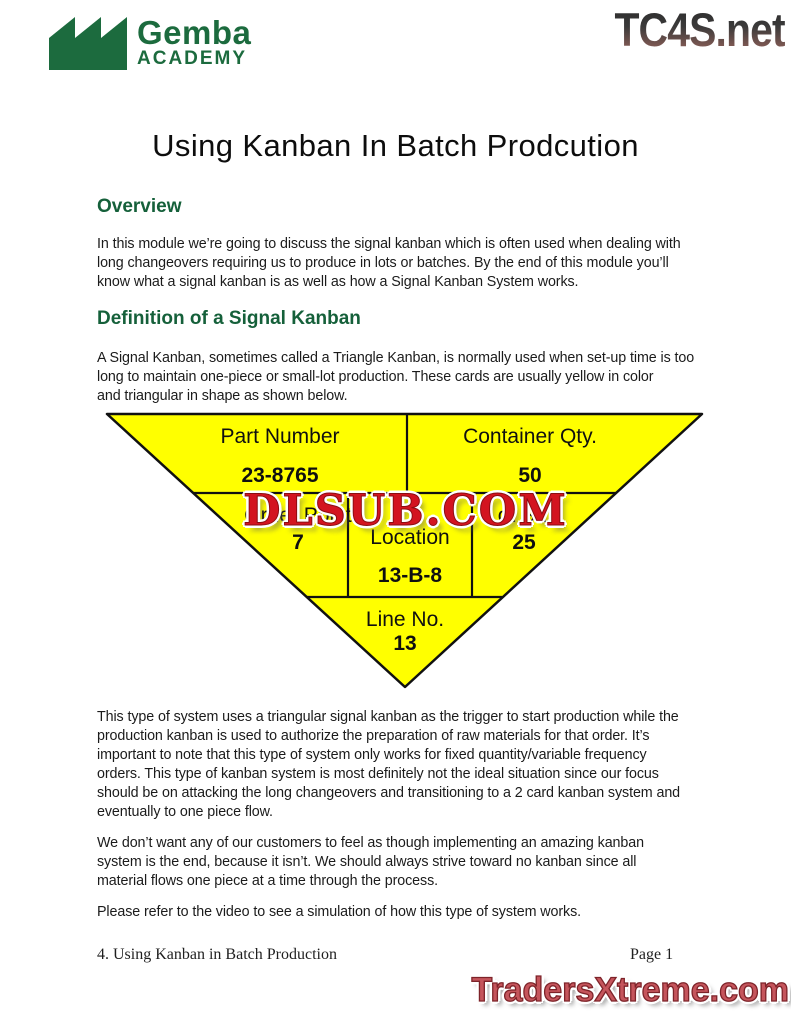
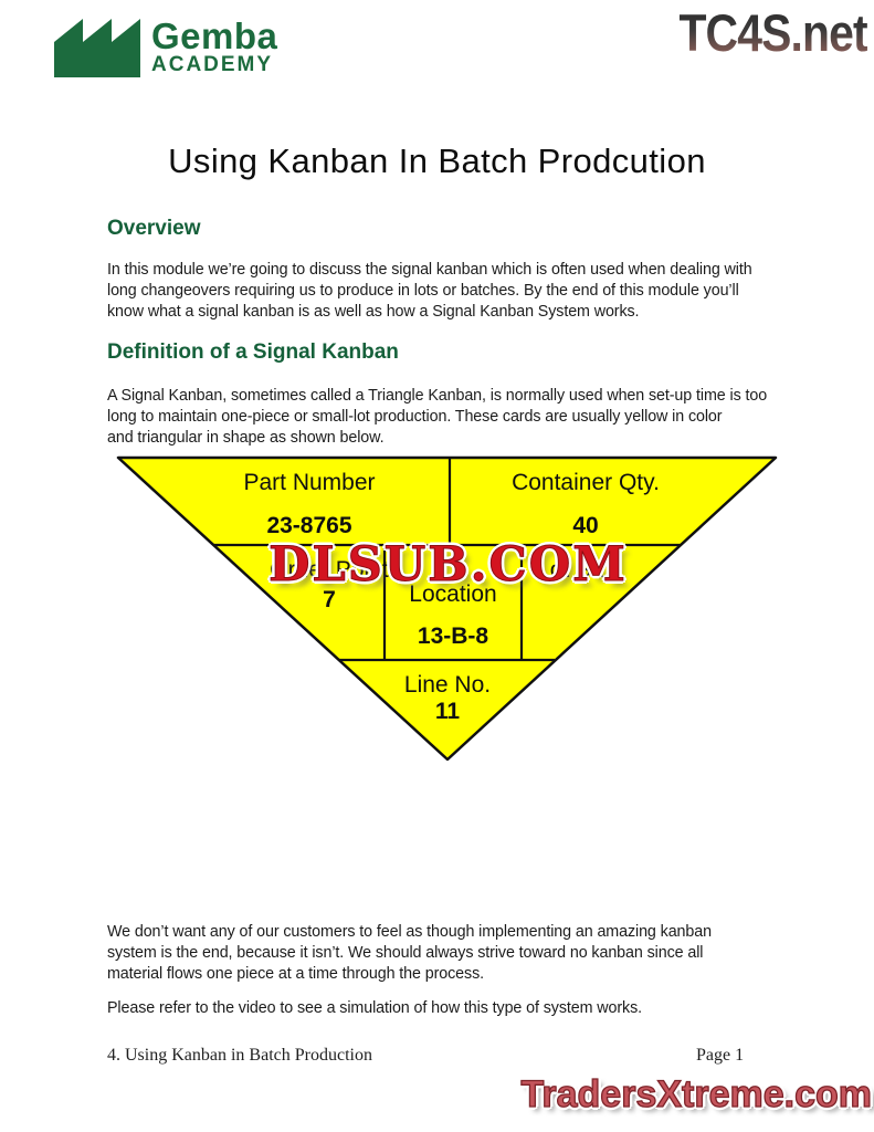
  Gemba
  ACADEMY
  TC4S.net
  Using Kanban In Batch Prodcution
  Overview
  In this module we’re going to discuss the signal kanban which is often used when dealing with
  long changeovers requiring us to produce in lots or batches. By the end of this module you’ll
  know what a signal kanban is as well as how a Signal Kanban System works.
  Definition of a Signal Kanban
  A Signal Kanban, sometimes called a Triangle Kanban, is normally used when set-up time is too
  long to maintain one-piece or small-lot production. These cards are usually yellow in color
  and triangular in shape as shown below.
  Part Number
  23-8765
  Container Qty.
- 50
+ 40
  Order Point
  7
  Location
  13-B-8
  Lot Size
- 25
  Line No.
- 13
+ 11
  DLSUB.COM
- This type of system uses a triangular signal kanban as the trigger to start production while the
- production kanban is used to authorize the preparation of raw materials for that order. It’s
- important to note that this type of system only works for fixed quantity/variable frequency
- orders. This type of kanban system is most definitely not the ideal situation since our focus
- should be on attacking the long changeovers and transitioning to a 2 card kanban system and
- eventually to one piece flow.
  We don’t want any of our customers to feel as though implementing an amazing kanban
  system is the end, because it isn’t. We should always strive toward no kanban since all
  material flows one piece at a time through the process.
  Please refer to the video to see a simulation of how this type of system works.
  4. Using Kanban in Batch Production
  Page 1
  TradersXtreme.com
